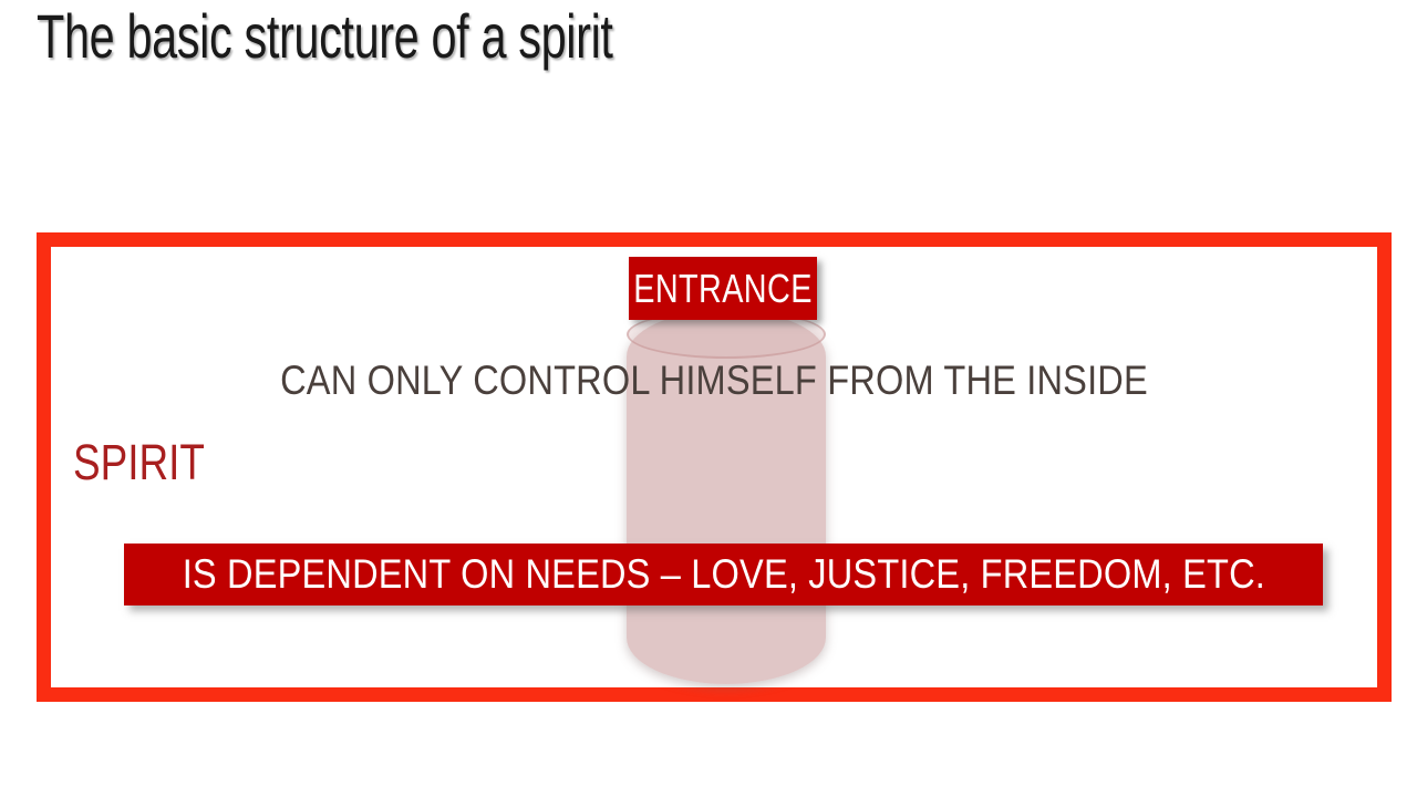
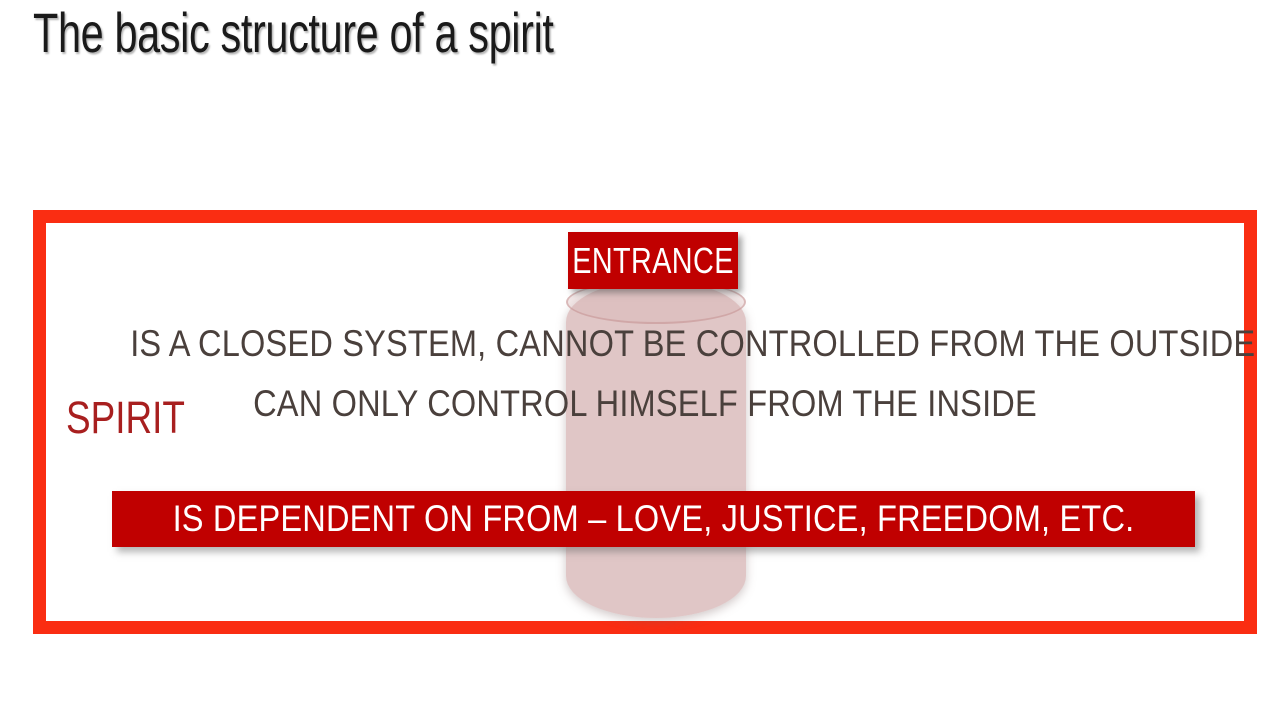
  The basic structure of a spirit
  ENTRANCE
  SPIRIT
+ IS A CLOSED SYSTEM, CANNOT BE CONTROLLED FROM THE OUTSIDE
  CAN ONLY CONTROL HIMSELF FROM THE INSIDE
- IS DEPENDENT ON NEEDS – LOVE, JUSTICE, FREEDOM, ETC.
+ IS DEPENDENT ON FROM – LOVE, JUSTICE, FREEDOM, ETC.
